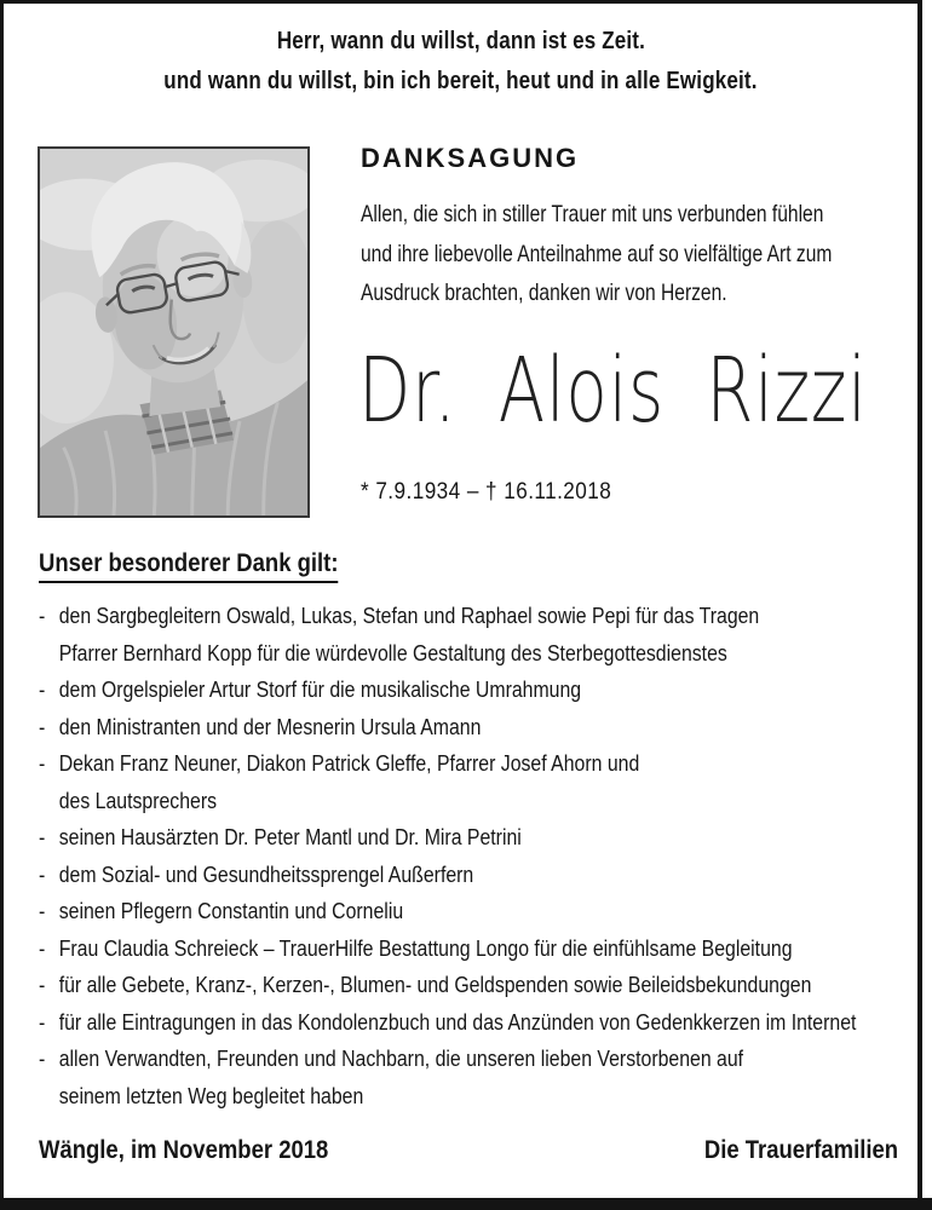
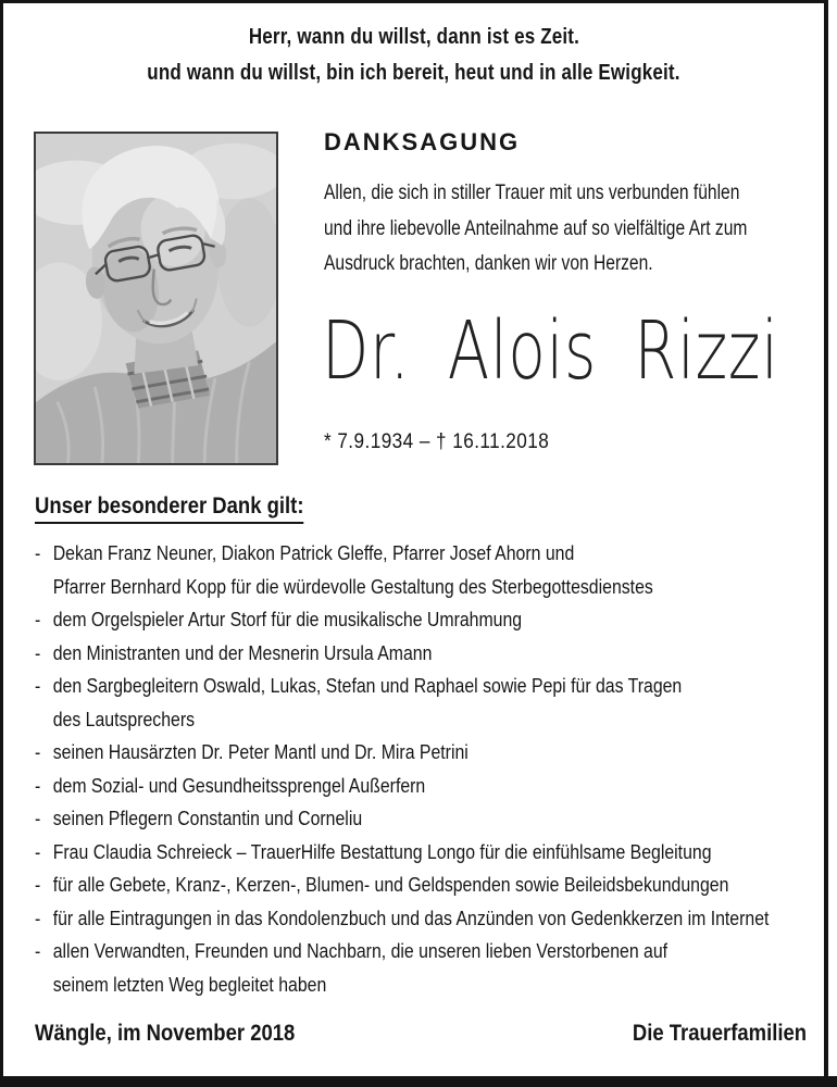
  Herr, wann du willst, dann ist es Zeit.
  und wann du willst, bin ich bereit, heut und in alle Ewigkeit.
  DANKSAGUNG
  Allen, die sich in stiller Trauer mit uns verbunden fühlen
  und ihre liebevolle Anteilnahme auf so vielfältige Art zum
  Ausdruck brachten, danken wir von Herzen.
  Dr. Alois Rizzi
  * 7.9.1934 – † 16.11.2018
  Unser besonderer Dank gilt:
- - den Sargbegleitern Oswald, Lukas, Stefan und Raphael sowie Pepi für das Tragen
+ - Dekan Franz Neuner, Diakon Patrick Gleffe, Pfarrer Josef Ahorn und
  Pfarrer Bernhard Kopp für die würdevolle Gestaltung des Sterbegottesdienstes
  - dem Orgelspieler Artur Storf für die musikalische Umrahmung
  - den Ministranten und der Mesnerin Ursula Amann
- - Dekan Franz Neuner, Diakon Patrick Gleffe, Pfarrer Josef Ahorn und
+ - den Sargbegleitern Oswald, Lukas, Stefan und Raphael sowie Pepi für das Tragen
  des Lautsprechers
  - seinen Hausärzten Dr. Peter Mantl und Dr. Mira Petrini
  - dem Sozial- und Gesundheitssprengel Außerfern
  - seinen Pflegern Constantin und Corneliu
  - Frau Claudia Schreieck – TrauerHilfe Bestattung Longo für die einfühlsame Begleitung
  - für alle Gebete, Kranz-, Kerzen-, Blumen- und Geldspenden sowie Beileidsbekundungen
  - für alle Eintragungen in das Kondolenzbuch und das Anzünden von Gedenkkerzen im Internet
  - allen Verwandten, Freunden und Nachbarn, die unseren lieben Verstorbenen auf
  seinem letzten Weg begleitet haben
  Wängle, im November 2018
  Die Trauerfamilien
